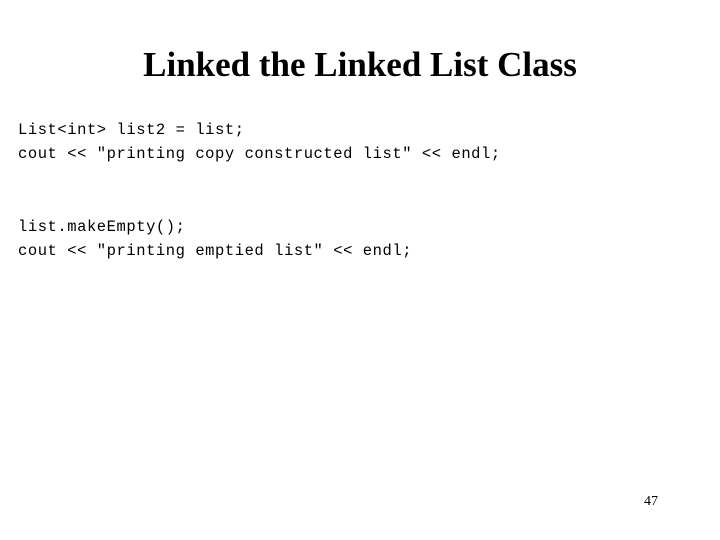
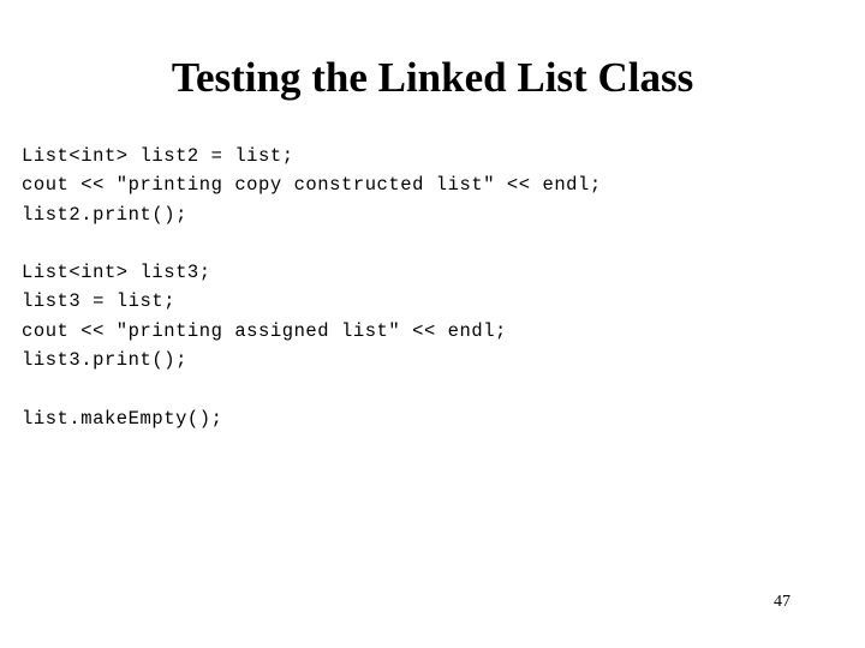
- Linked the Linked List Class
+ Testing the Linked List Class
  List<int> list2 = list;
  cout << "printing copy constructed list" << endl;
+ list2.print();
+ List<int> list3;
+ list3 = list;
+ cout << "printing assigned list" << endl;
+ list3.print();
  list.makeEmpty();
- cout << "printing emptied list" << endl;
  47
